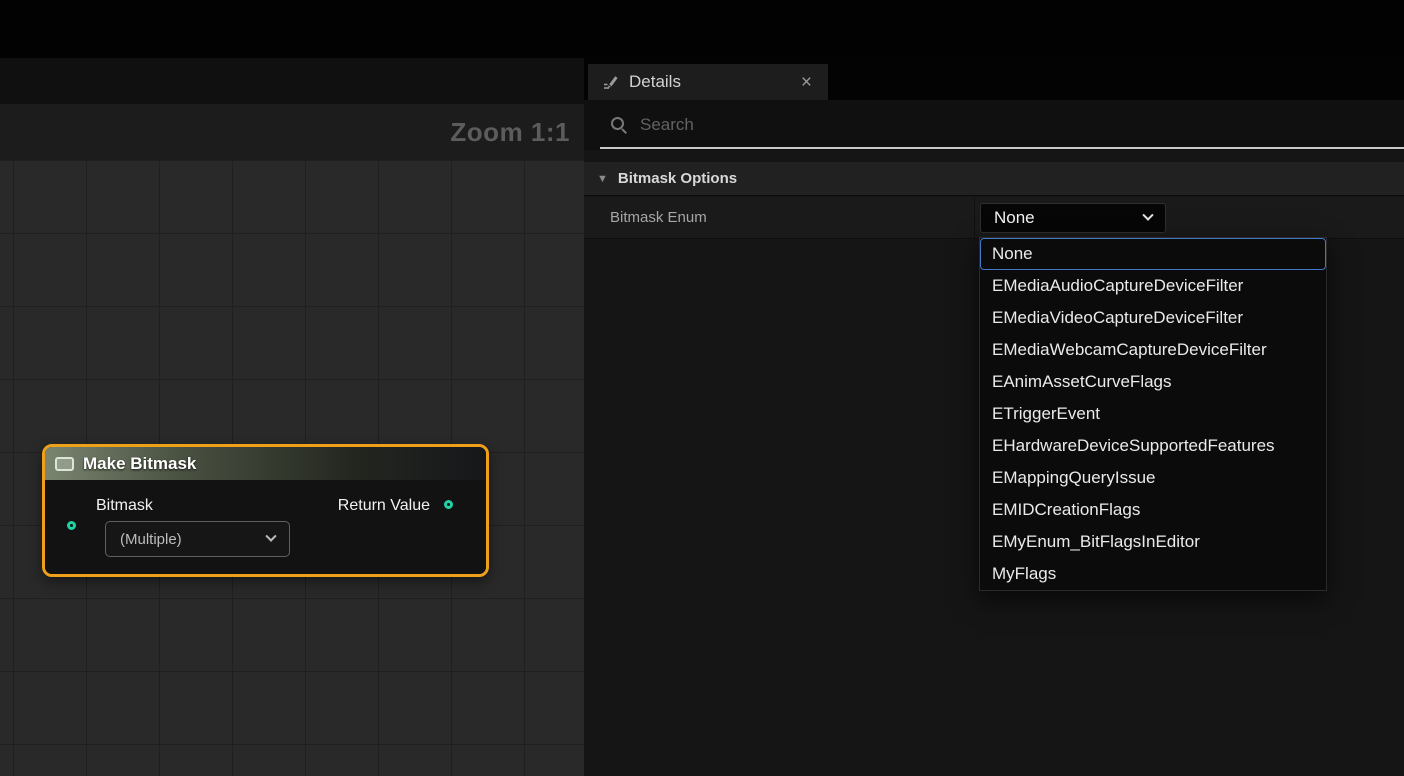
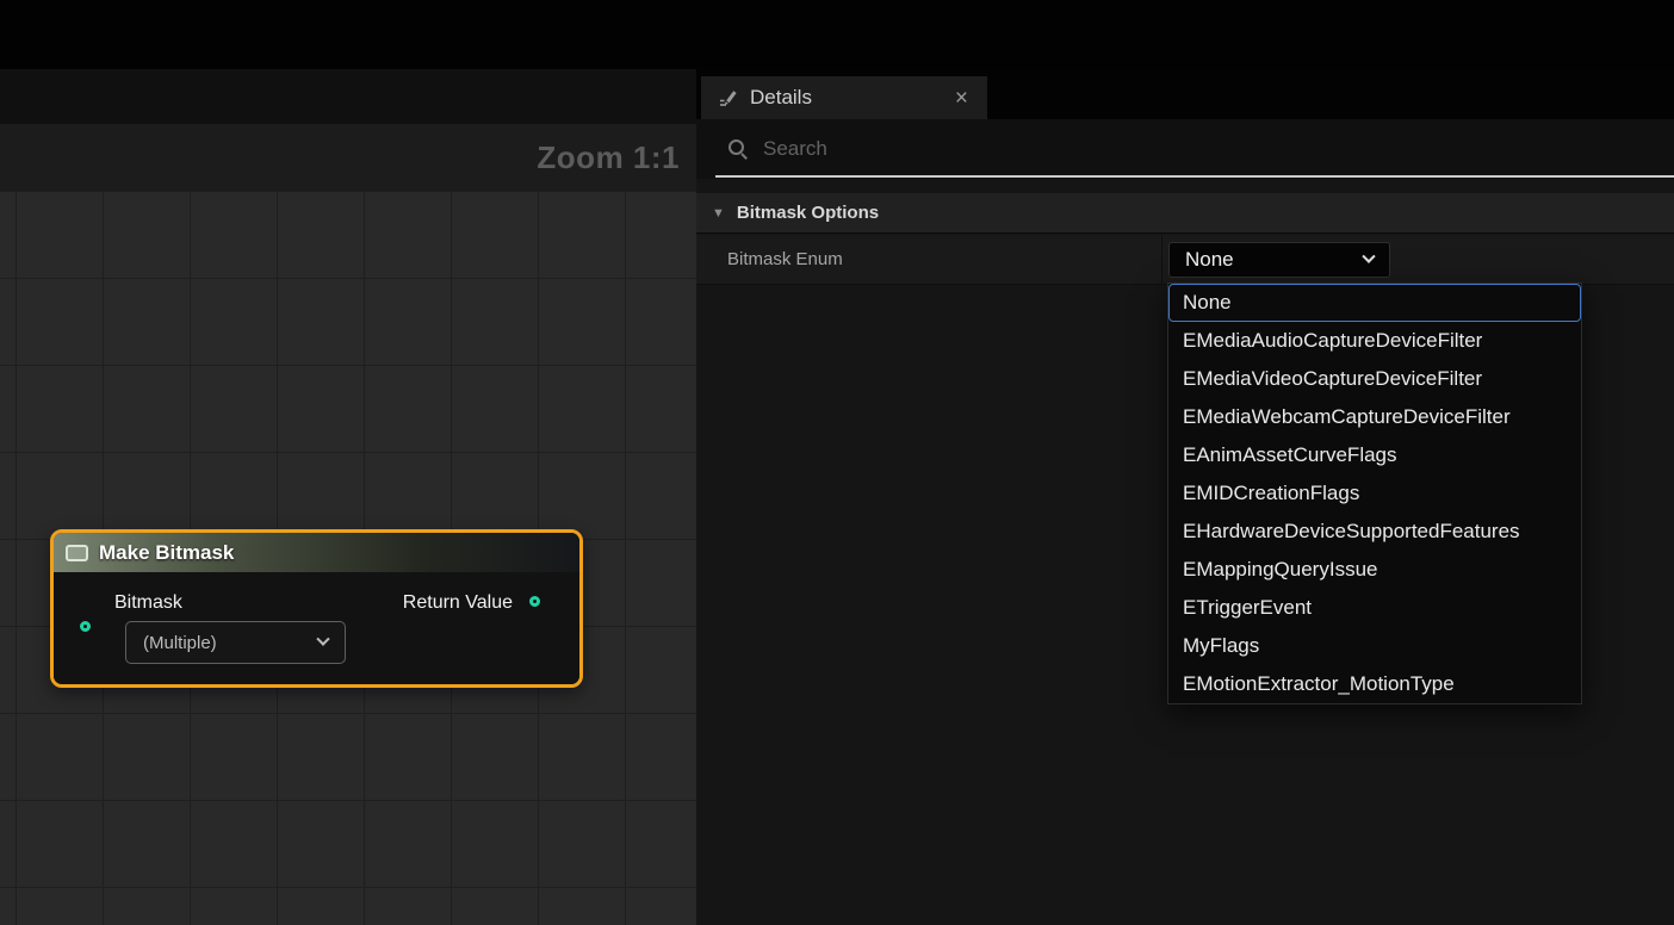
  Zoom 1:1
  Make Bitmask
  Bitmask
  (Multiple)
  Return Value
  Details
  ×
  Search
  ▼
  Bitmask Options
  Bitmask Enum
  None
  None
  EMediaAudioCaptureDeviceFilter
  EMediaVideoCaptureDeviceFilter
  EMediaWebcamCaptureDeviceFilter
  EAnimAssetCurveFlags
- ETriggerEvent
+ EMIDCreationFlags
  EHardwareDeviceSupportedFeatures
  EMappingQueryIssue
- EMIDCreationFlags
+ ETriggerEvent
- EMyEnum_BitFlagsInEditor
  MyFlags
+ EMotionExtractor_MotionType
